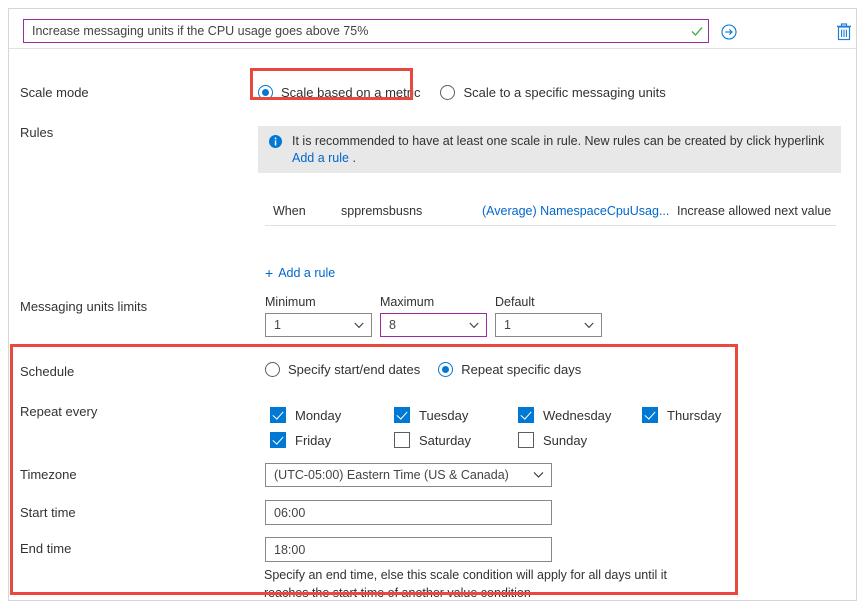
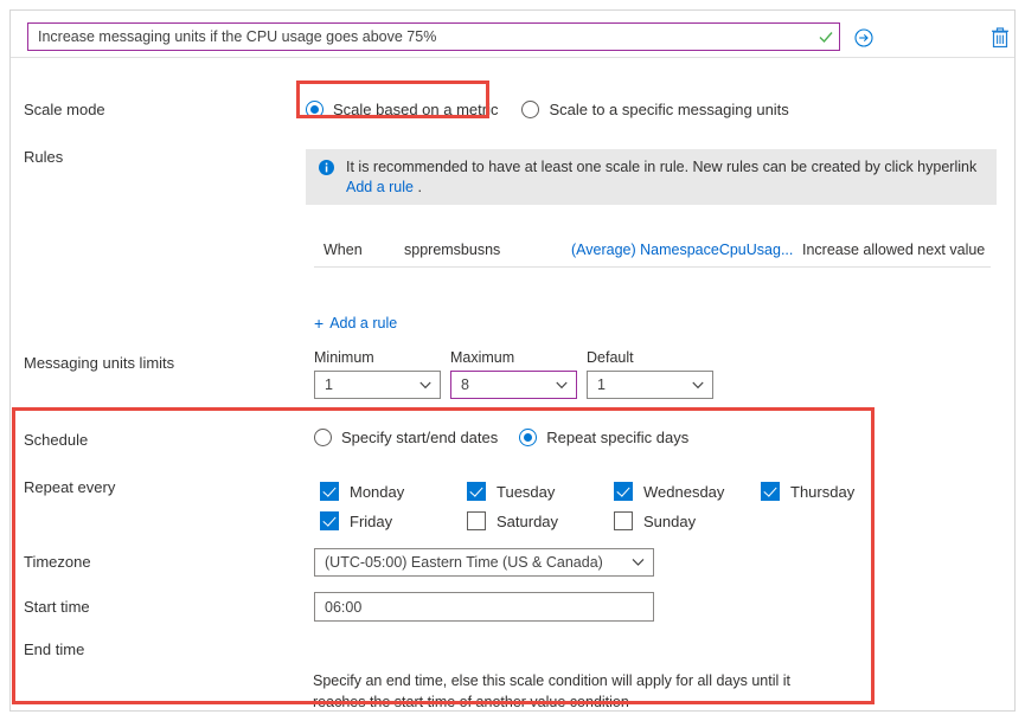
  Increase messaging units if the CPU usage goes above 75%
  Scale mode
  Scale based on a metric
  Scale to a specific messaging units
  Rules
  It is recommended to have at least one scale in rule. New rules can be created by click hyperlink Add a rule .
  When
  sppremsbusns
  (Average) NamespaceCpuUsag...
  Increase allowed next value
  +
  Add a rule
  Messaging units limits
  Minimum
  1
  Maximum
  8
  Default
  1
  Schedule
  Specify start/end dates
  Repeat specific days
  Repeat every
  Monday
  Tuesday
  Wednesday
  Thursday
  Friday
  Saturday
  Sunday
  Timezone
  (UTC-05:00) Eastern Time (US & Canada)
  Start time
  06:00
  End time
- 18:00
  Specify an end time, else this scale condition will apply for all days until it reaches the start time of another value condition
